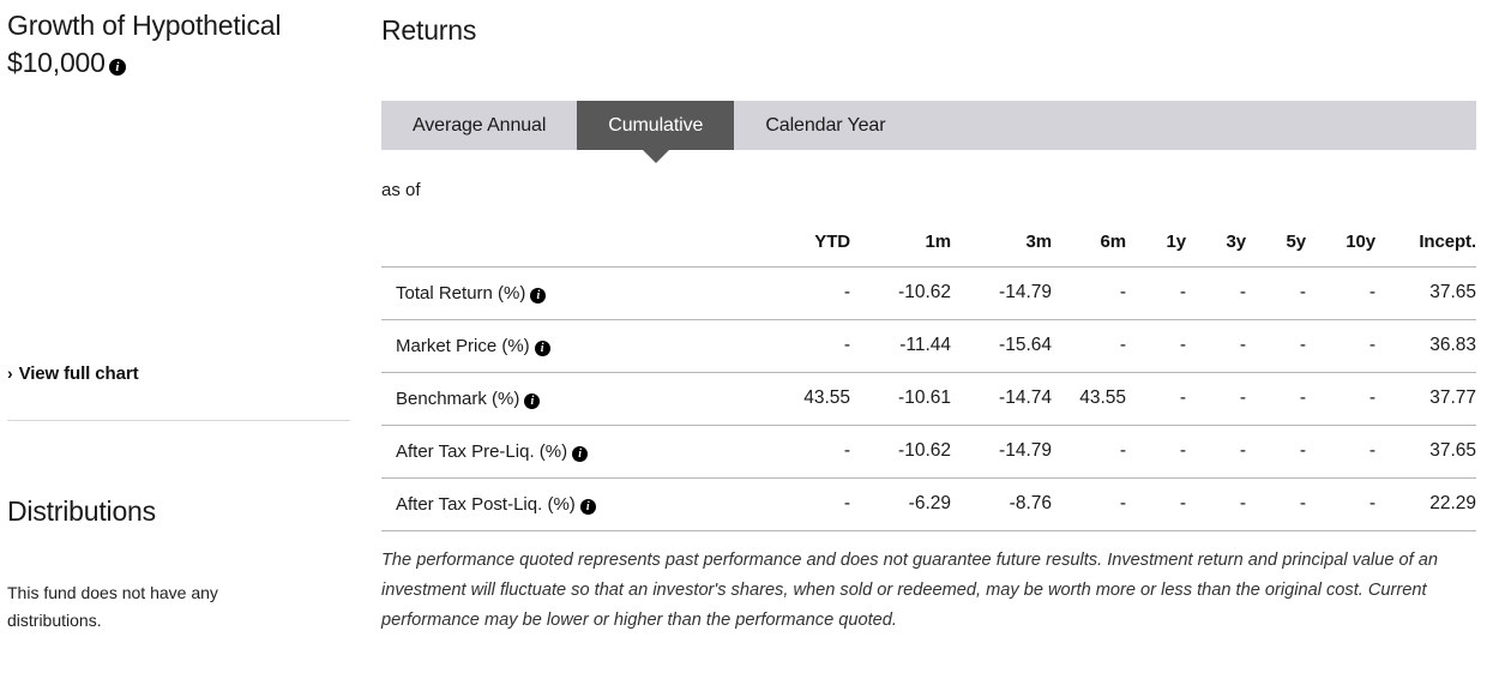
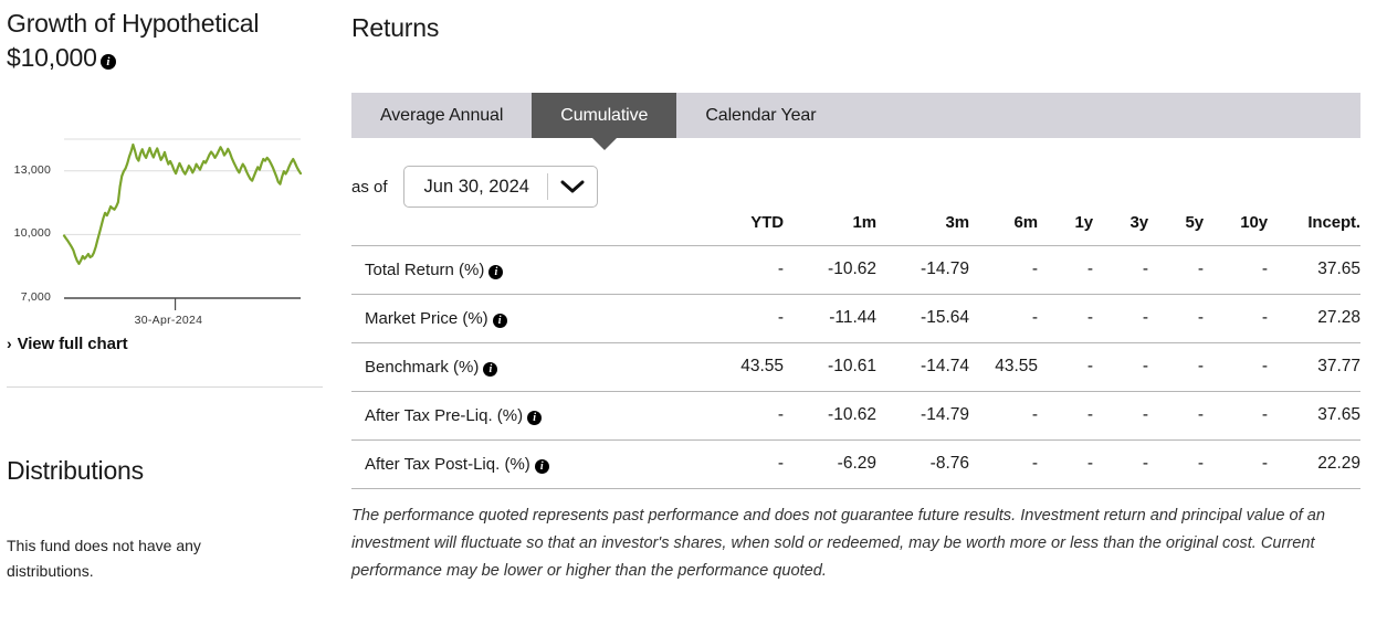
  Growth of Hypothetical $10,000 i
+ 7,000
+ 10,000
+ 13,000
+ 30-Apr-2024
  › View full chart
  Distributions
  This fund does not have any distributions.
  Returns
  Average Annual
  Cumulative
  Calendar Year
  as of
+ Jun 30, 2024
  	YTD	1m	3m	6m	1y	3y	5y	10y	Incept.
  Total Return (%) i	-	-10.62	-14.79	-	-	-	-	-	37.65
- Market Price (%) i	-	-11.44	-15.64	-	-	-	-	-	36.83
+ Market Price (%) i	-	-11.44	-15.64	-	-	-	-	-	27.28
  Benchmark (%) i	43.55	-10.61	-14.74	43.55	-	-	-	-	37.77
  After Tax Pre-Liq. (%) i	-	-10.62	-14.79	-	-	-	-	-	37.65
  After Tax Post-Liq. (%) i	-	-6.29	-8.76	-	-	-	-	-	22.29
  The performance quoted represents past performance and does not guarantee future results. Investment return and principal value of an investment will fluctuate so that an investor's shares, when sold or redeemed, may be worth more or less than the original cost. Current performance may be lower or higher than the performance quoted.
